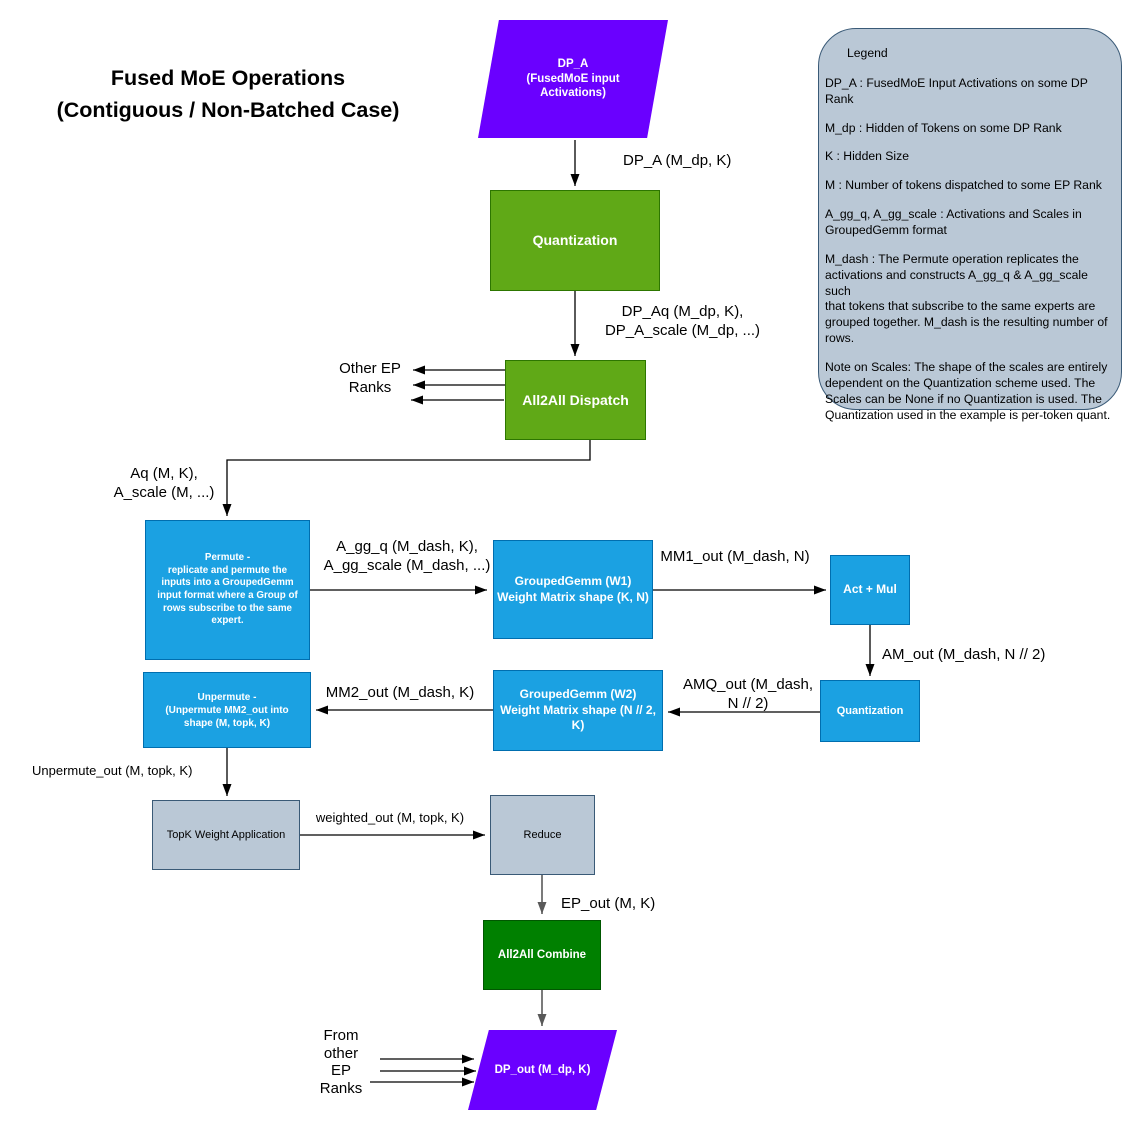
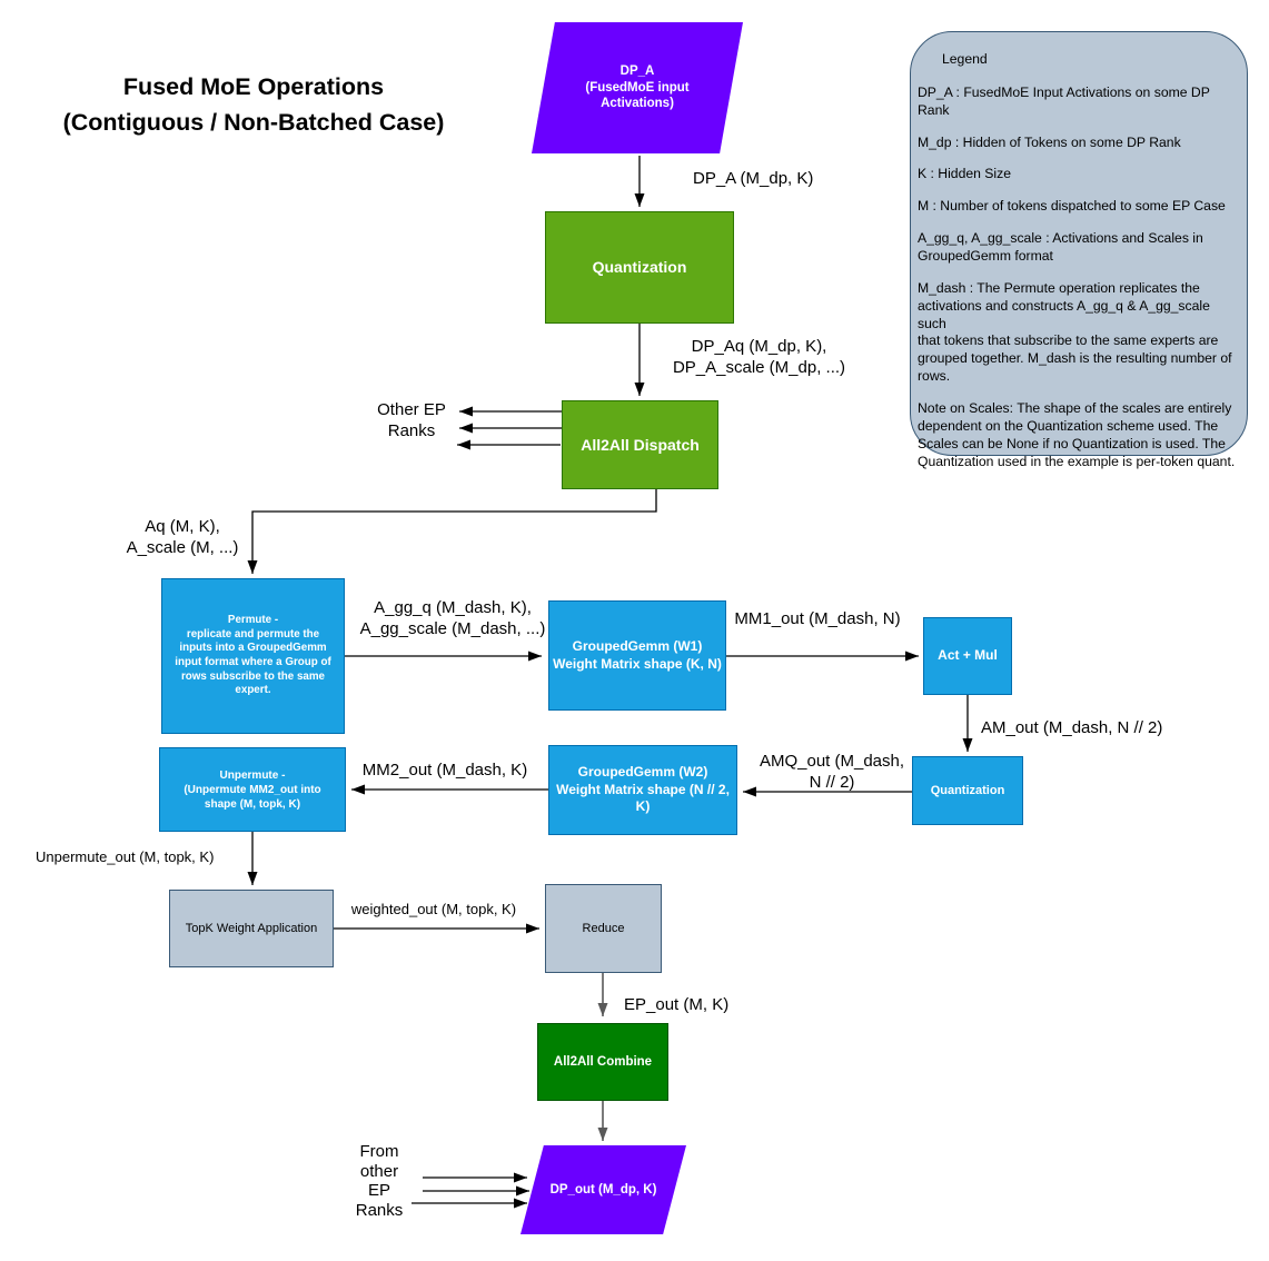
  Fused MoE Operations
  (Contiguous / Non-Batched Case)
  Legend
  DP_A : FusedMoE Input Activations on some DP Rank
  M_dp : Hidden of Tokens on some DP Rank
  K : Hidden Size
- M : Number of tokens dispatched to some EP Rank
+ M : Number of tokens dispatched to some EP Case
  A_gg_q, A_gg_scale : Activations and Scales in
  GroupedGemm format
  M_dash : The Permute operation replicates the
  activations and constructs A_gg_q & A_gg_scale such
  that tokens that subscribe to the same experts are
  grouped together. M_dash is the resulting number of
  rows.
  Note on Scales: The shape of the scales are entirely
  dependent on the Quantization scheme used. The
  Scales can be None if no Quantization is used. The
  Quantization used in the example is per-token quant.
  DP_A
  (FusedMoE input
  Activations)
  Quantization
  All2All Dispatch
  Permute -
  replicate and permute the
  inputs into a GroupedGemm
  input format where a Group of
  rows subscribe to the same
  expert.
  GroupedGemm (W1)
  Weight Matrix shape (K, N)
  Act + Mul
  Quantization
  GroupedGemm (W2)
  Weight Matrix shape (N // 2, K)
  Unpermute -
  (Unpermute MM2_out into
  shape (M, topk, K)
  TopK Weight Application
  Reduce
  All2All Combine
  DP_out (M_dp, K)
  DP_A (M_dp, K)
  DP_Aq (M_dp, K),
  DP_A_scale (M_dp, ...)
  Other EP
  Ranks
  Aq (M, K),
  A_scale (M, ...)
  A_gg_q (M_dash, K),
  A_gg_scale (M_dash, ...)
  MM1_out (M_dash, N)
  AM_out (M_dash, N // 2)
  AMQ_out (M_dash,
  N // 2)
  MM2_out (M_dash, K)
  Unpermute_out (M, topk, K)
  weighted_out (M, topk, K)
  EP_out (M, K)
  From
  other
  EP
  Ranks
